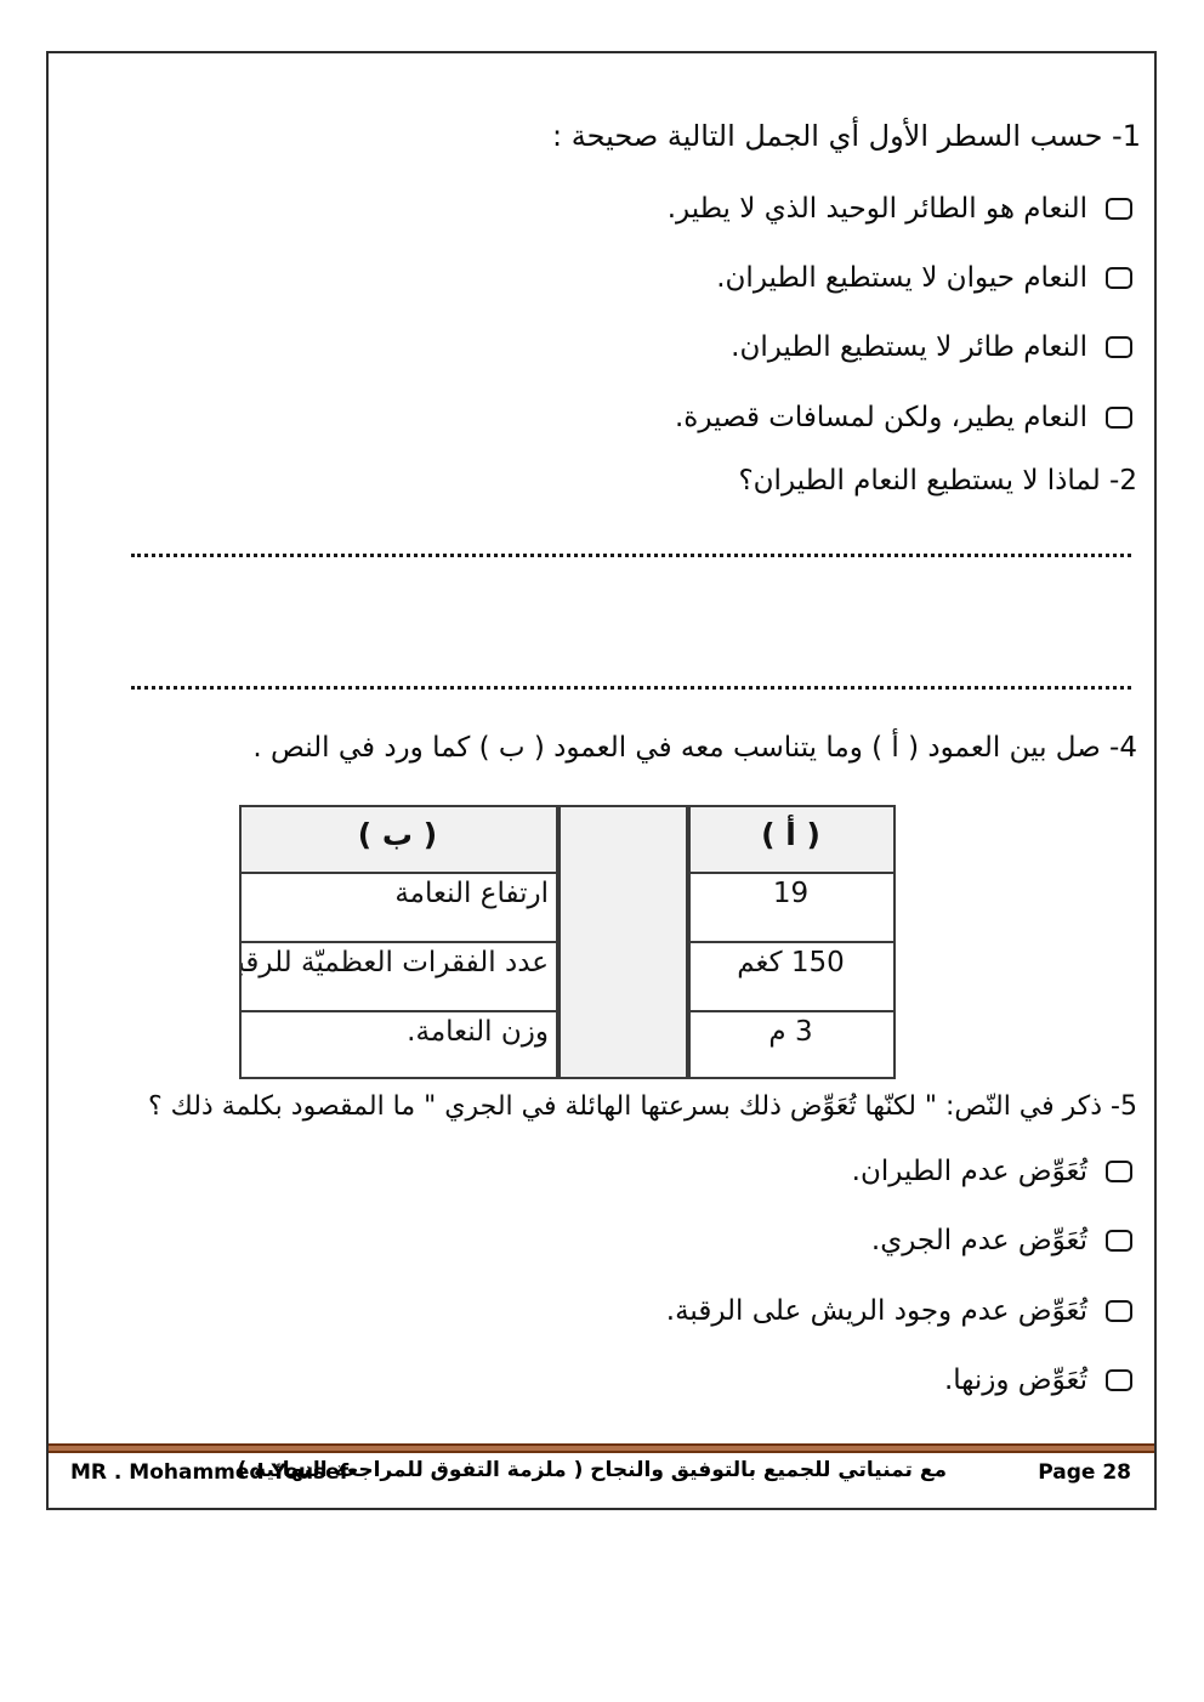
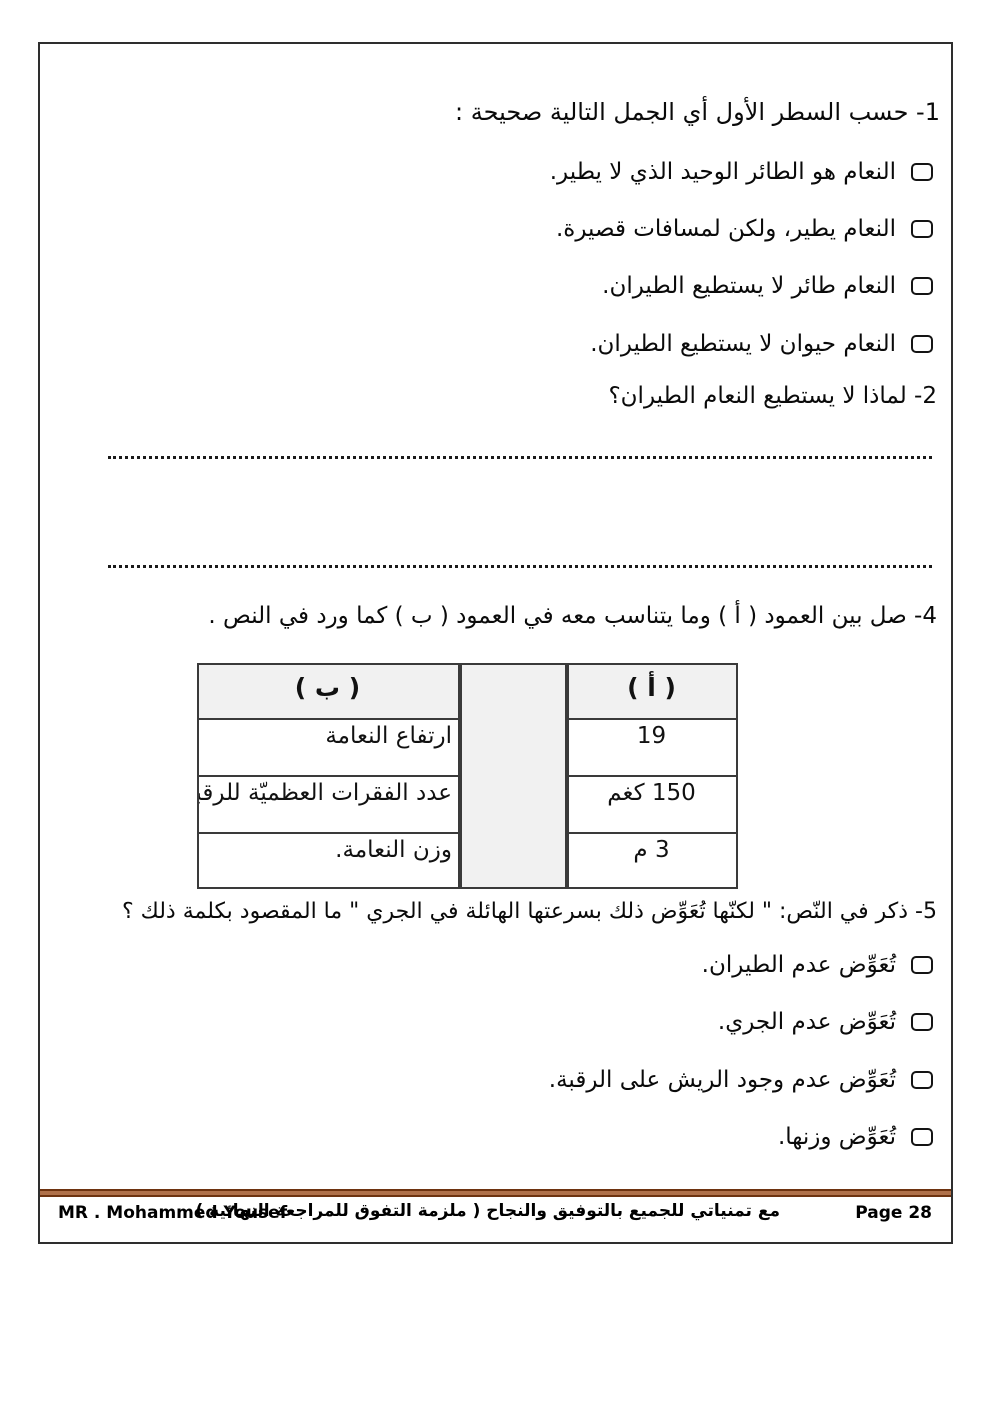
  1- حسب السطر الأول أي الجمل التالية صحيحة :
  النعام هو الطائر الوحيد الذي لا يطير.
- النعام حيوان لا يستطيع الطيران.
+ النعام يطير، ولكن لمسافات قصيرة.
  النعام طائر لا يستطيع الطيران.
- النعام يطير، ولكن لمسافات قصيرة.
+ النعام حيوان لا يستطيع الطيران.
  2- لماذا لا يستطيع النعام الطيران؟
  4- صل بين العمود ( أ ) وما يتناسب معه في العمود ( ب ) كما ورد في النص .
  ( ب )
  ارتفاع النعامة
  عدد الفقرات العظميّة للرقب
  وزن النعامة.
  ( أ )
  19
  150 كغم
  3 م
  5- ذكر في النّص: " لكنّها تُعَوِّض ذلك بسرعتها الهائلة في الجري " ما المقصود بكلمة ذلك ؟
  تُعَوِّض عدم الطيران.
  تُعَوِّض عدم الجري.
  تُعَوِّض عدم وجود الريش على الرقبة.
  تُعَوِّض وزنها.
  MR . Mohammed Yousef
  مع تمنياتي للجميع بالتوفيق والنجاح ( ملزمة التفوق للمراجعة النهائية )
  Page 28
